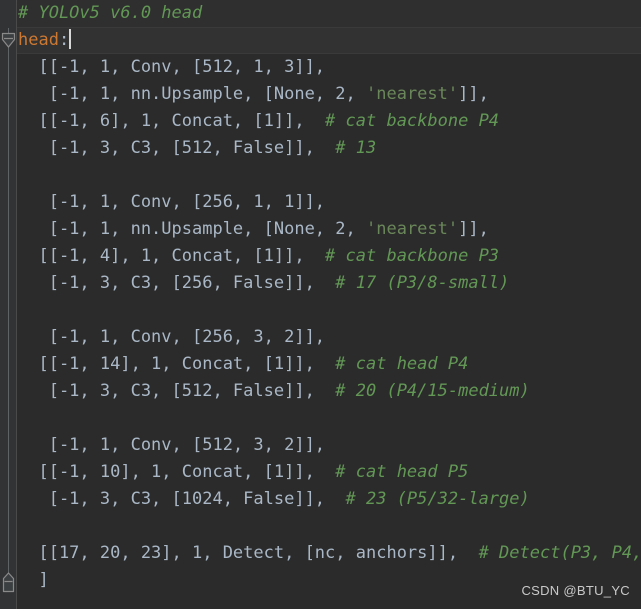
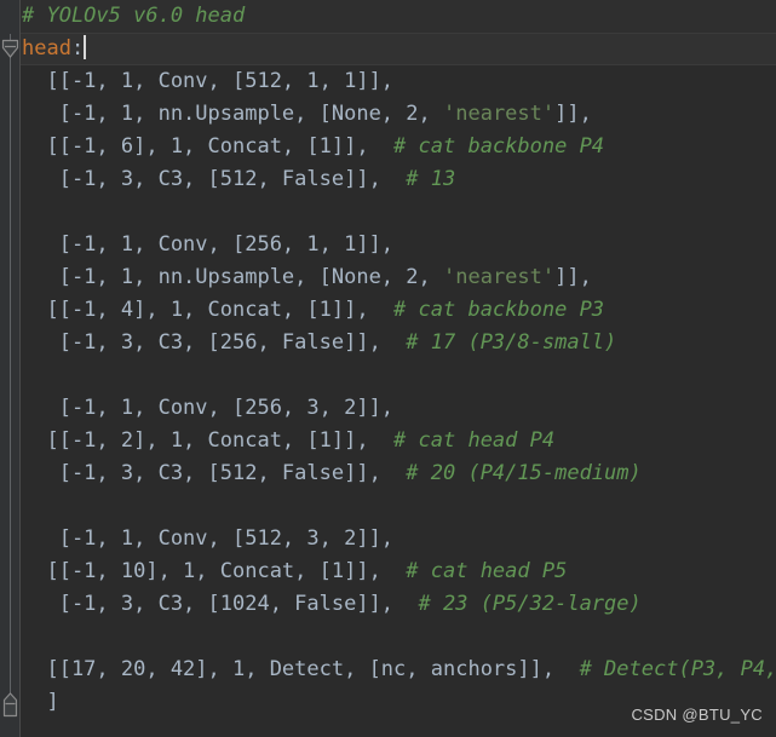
  # YOLOv5 v6.0 head
  head:
- [[-1, 1, Conv, [512, 1, 3]],
+ [[-1, 1, Conv, [512, 1, 1]],
  [-1, 1, nn.Upsample, [None, 2, 'nearest']],
  [[-1, 6], 1, Concat, [1]], # cat backbone P4
  [-1, 3, C3, [512, False]], # 13
  [-1, 1, Conv, [256, 1, 1]],
  [-1, 1, nn.Upsample, [None, 2, 'nearest']],
  [[-1, 4], 1, Concat, [1]], # cat backbone P3
  [-1, 3, C3, [256, False]], # 17 (P3/8-small)
  [-1, 1, Conv, [256, 3, 2]],
- [[-1, 14], 1, Concat, [1]], # cat head P4
+ [[-1, 2], 1, Concat, [1]], # cat head P4
  [-1, 3, C3, [512, False]], # 20 (P4/15-medium)
  [-1, 1, Conv, [512, 3, 2]],
  [[-1, 10], 1, Concat, [1]], # cat head P5
  [-1, 3, C3, [1024, False]], # 23 (P5/32-large)
- [[17, 20, 23], 1, Detect, [nc, anchors]], # Detect(P3, P4,
+ [[17, 20, 42], 1, Detect, [nc, anchors]], # Detect(P3, P4,
  ]
  CSDN @BTU_YC
